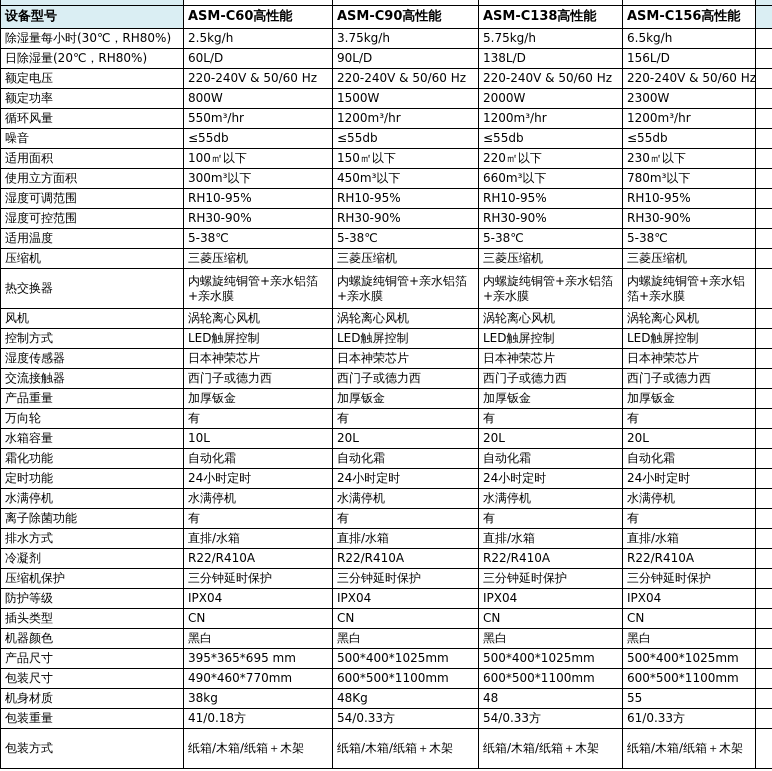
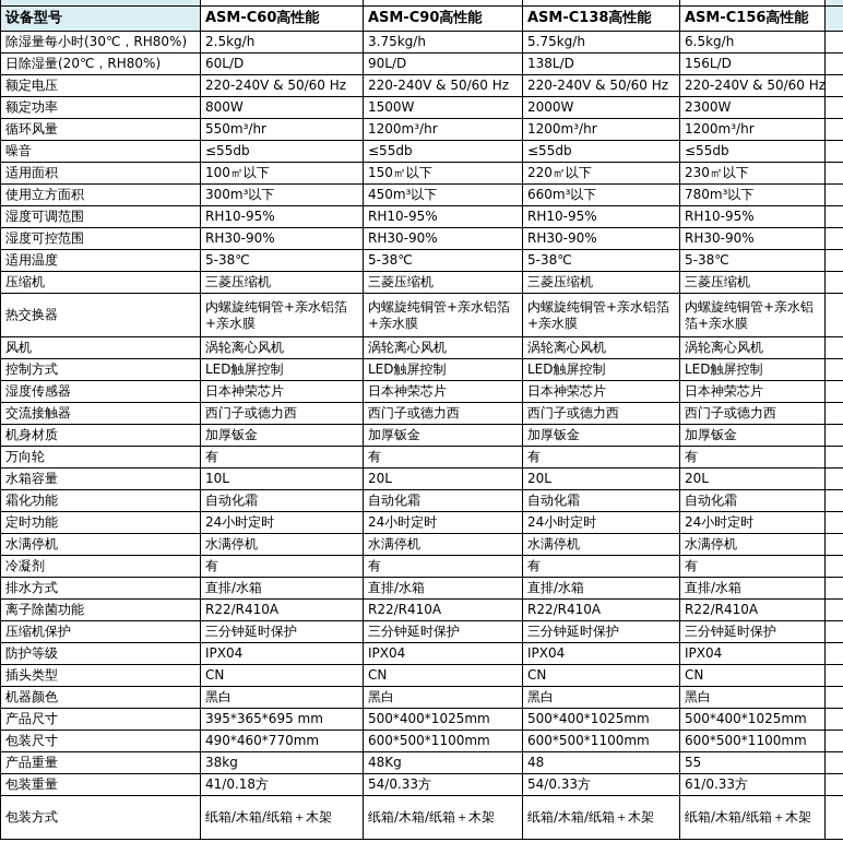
  设备型号	ASM-C60高性能	ASM-C90高性能	ASM-C138高性能	ASM-C156高性能
  除湿量每小时(30℃，RH80%)	2.5kg/h	3.75kg/h	5.75kg/h	6.5kg/h
  日除湿量(20℃，RH80%)	60L/D	90L/D	138L/D	156L/D
  额定电压	220-240V & 50/60 Hz	220-240V & 50/60 Hz	220-240V & 50/60 Hz	220-240V & 50/60 Hz
  额定功率	800W	1500W	2000W	2300W
  循环风量	550m³/hr	1200m³/hr	1200m³/hr	1200m³/hr
  噪音	≤55db	≤55db	≤55db	≤55db
  适用面积	100㎡以下	150㎡以下	220㎡以下	230㎡以下
  使用立方面积	300m³以下	450m³以下	660m³以下	780m³以下
  湿度可调范围	RH10-95%	RH10-95%	RH10-95%	RH10-95%
  湿度可控范围	RH30-90%	RH30-90%	RH30-90%	RH30-90%
  适用温度	5-38℃	5-38℃	5-38℃	5-38℃
  压缩机	三菱压缩机	三菱压缩机	三菱压缩机	三菱压缩机
  热交换器	内螺旋纯铜管+亲水铝箔+亲水膜	内螺旋纯铜管+亲水铝箔+亲水膜	内螺旋纯铜管+亲水铝箔+亲水膜	内螺旋纯铜管+亲水铝箔+亲水膜
  风机	涡轮离心风机	涡轮离心风机	涡轮离心风机	涡轮离心风机
  控制方式	LED触屏控制	LED触屏控制	LED触屏控制	LED触屏控制
  湿度传感器	日本神荣芯片	日本神荣芯片	日本神荣芯片	日本神荣芯片
  交流接触器	西门子或德力西	西门子或德力西	西门子或德力西	西门子或德力西
- 产品重量	加厚钣金	加厚钣金	加厚钣金	加厚钣金
+ 机身材质	加厚钣金	加厚钣金	加厚钣金	加厚钣金
  万向轮	有	有	有	有
  水箱容量	10L	20L	20L	20L
  霜化功能	自动化霜	自动化霜	自动化霜	自动化霜
  定时功能	24小时定时	24小时定时	24小时定时	24小时定时
  水满停机	水满停机	水满停机	水满停机	水满停机
- 离子除菌功能	有	有	有	有
+ 冷凝剂	有	有	有	有
  排水方式	直排/水箱	直排/水箱	直排/水箱	直排/水箱
- 冷凝剂	R22/R410A	R22/R410A	R22/R410A	R22/R410A
+ 离子除菌功能	R22/R410A	R22/R410A	R22/R410A	R22/R410A
  压缩机保护	三分钟延时保护	三分钟延时保护	三分钟延时保护	三分钟延时保护
  防护等级	IPX04	IPX04	IPX04	IPX04
  插头类型	CN	CN	CN	CN
  机器颜色	黑白	黑白	黑白	黑白
  产品尺寸	395*365*695 mm	500*400*1025mm	500*400*1025mm	500*400*1025mm
  包装尺寸	490*460*770mm	600*500*1100mm	600*500*1100mm	600*500*1100mm
- 机身材质	38kg	48Kg	48	55
+ 产品重量	38kg	48Kg	48	55
  包装重量	41/0.18方	54/0.33方	54/0.33方	61/0.33方
  包装方式	纸箱/木箱/纸箱＋木架	纸箱/木箱/纸箱＋木架	纸箱/木箱/纸箱＋木架	纸箱/木箱/纸箱＋木架
